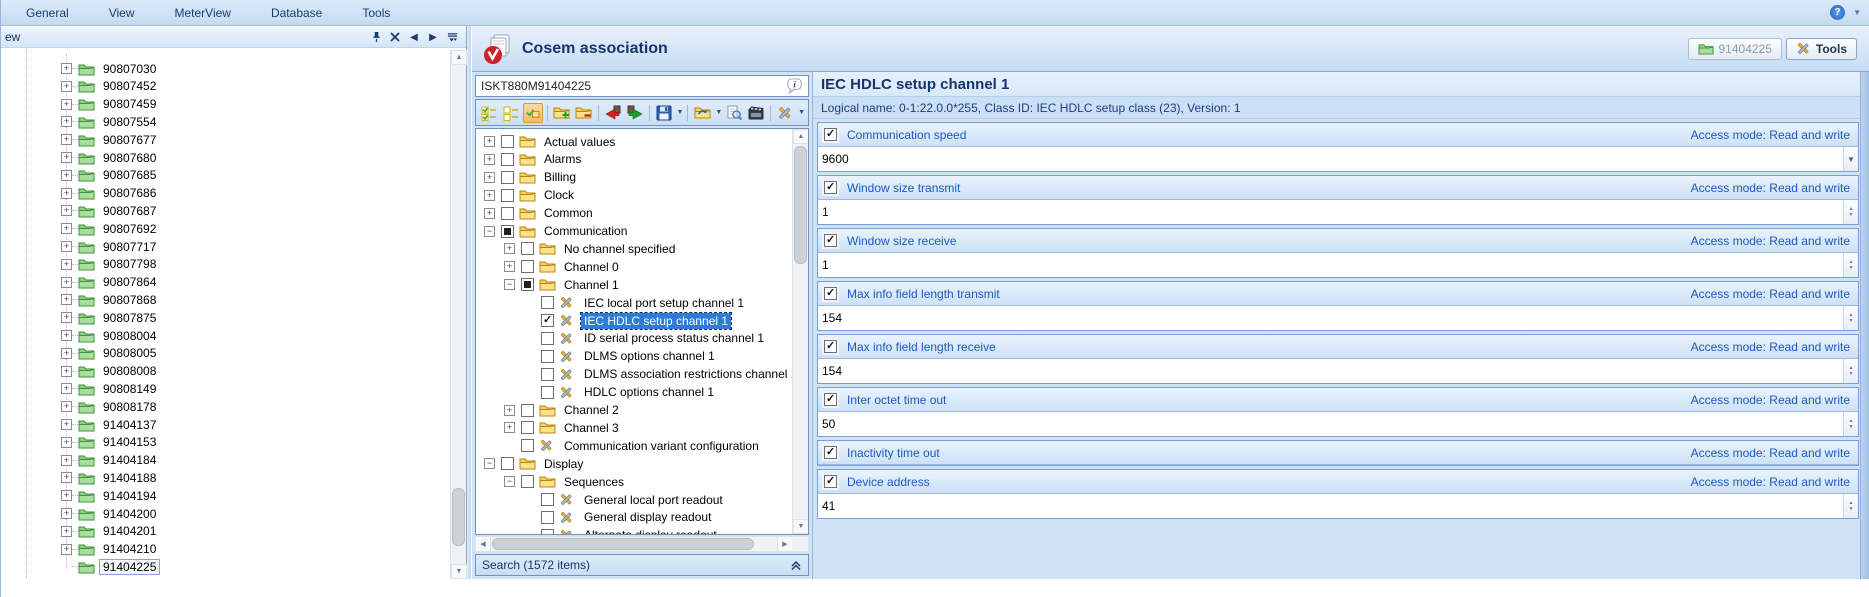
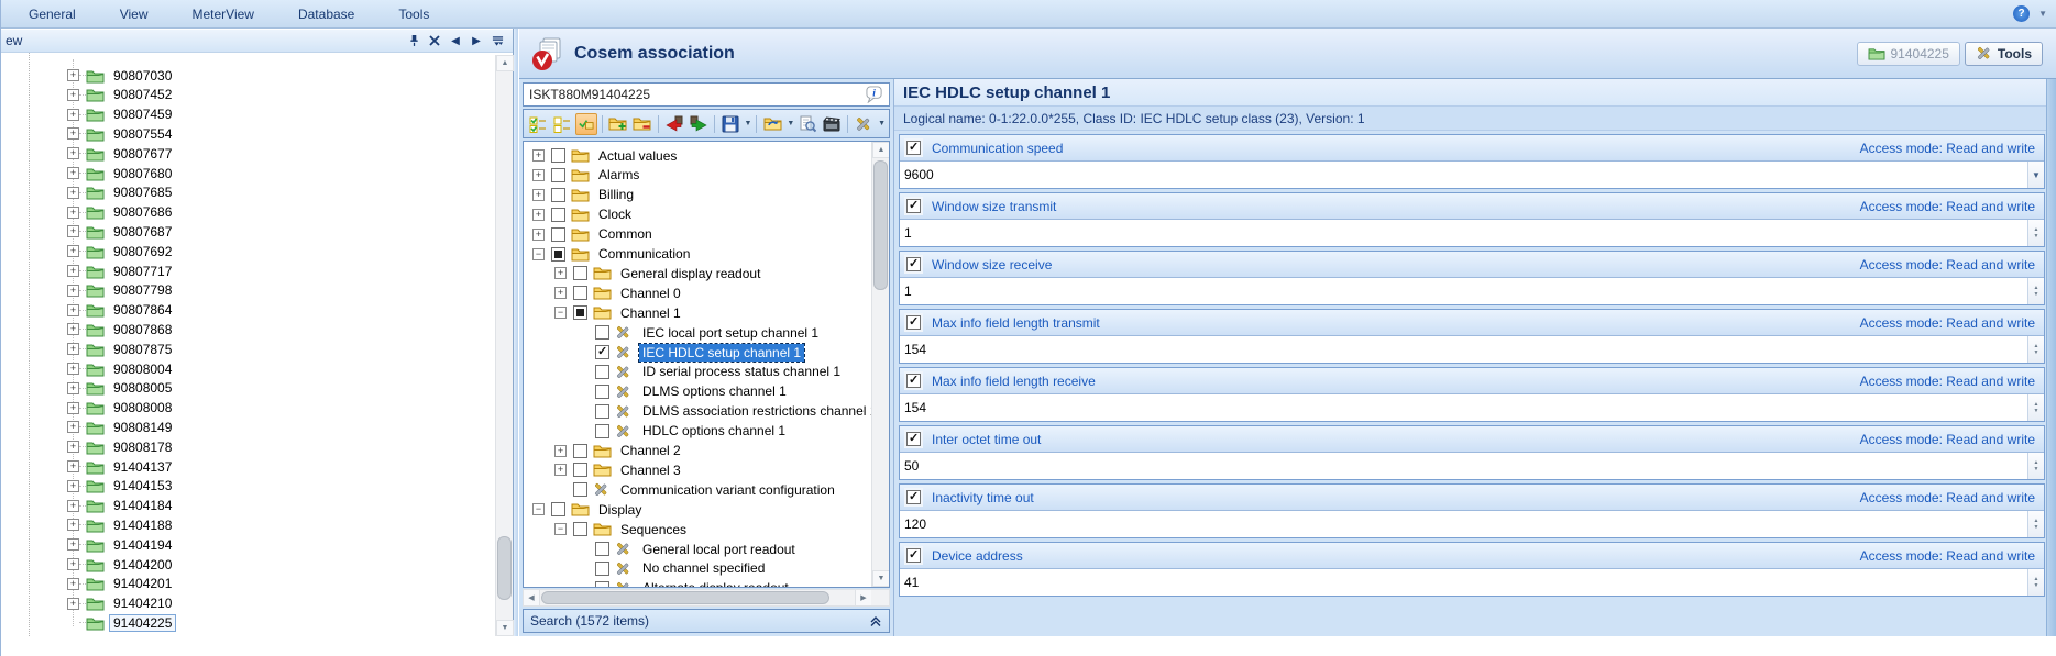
  General
  View
  MeterView
  Database
  Tools
  ?
  ▼
  ew
  ◀
  ▶
  +
  90807030
  +
  90807452
  +
  90807459
  +
  90807554
  +
  90807677
  +
  90807680
  +
  90807685
  +
  90807686
  +
  90807687
  +
  90807692
  +
  90807717
  +
  90807798
  +
  90807864
  +
  90807868
  +
  90807875
  +
  90808004
  +
  90808005
  +
  90808008
  +
  90808149
  +
  90808178
  +
  91404137
  +
  91404153
  +
  91404184
  +
  91404188
  +
  91404194
  +
  91404200
  +
  91404201
  +
  91404210
  91404225
  Cosem association
  91404225
  Tools
  ISKT880M91404225
  i
  +
  Actual values
  +
  Alarms
  +
  Billing
  +
  Clock
  +
  Common
  −
  Communication
  +
- No channel specified
+ General display readout
  +
  Channel 0
  −
  Channel 1
  IEC local port setup channel 1
  IEC HDLC setup channel 1
  ID serial process status channel 1
  DLMS options channel 1
  DLMS association restrictions channel
  HDLC options channel 1
  +
  Channel 2
  +
  Channel 3
  Communication variant configuration
  −
  Display
  −
  Sequences
  General local port readout
- General display readout
+ No channel specified
  Search (1572 items)
  IEC HDLC setup channel 1
  Logical name: 0-1:22.0.0*255, Class ID: IEC HDLC setup class (23), Version: 1
  Communication speed
  Access mode: Read and write
  9600
  ▼
  Window size transmit
  Access mode: Read and write
  1
  Window size receive
  Access mode: Read and write
  1
  Max info field length transmit
  Access mode: Read and write
  154
  Max info field length receive
  Access mode: Read and write
  154
  Inter octet time out
  Access mode: Read and write
  50
  Inactivity time out
  Access mode: Read and write
+ 120
  Device address
  Access mode: Read and write
  41
